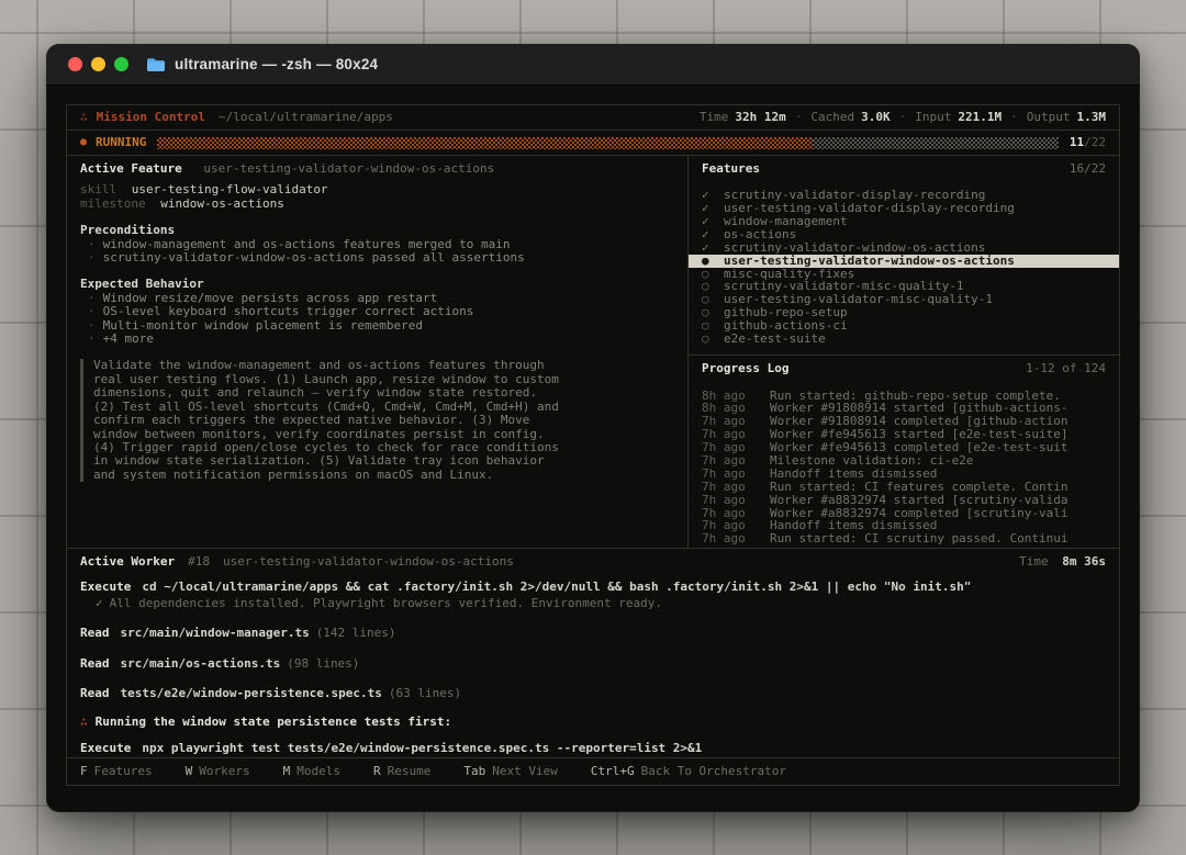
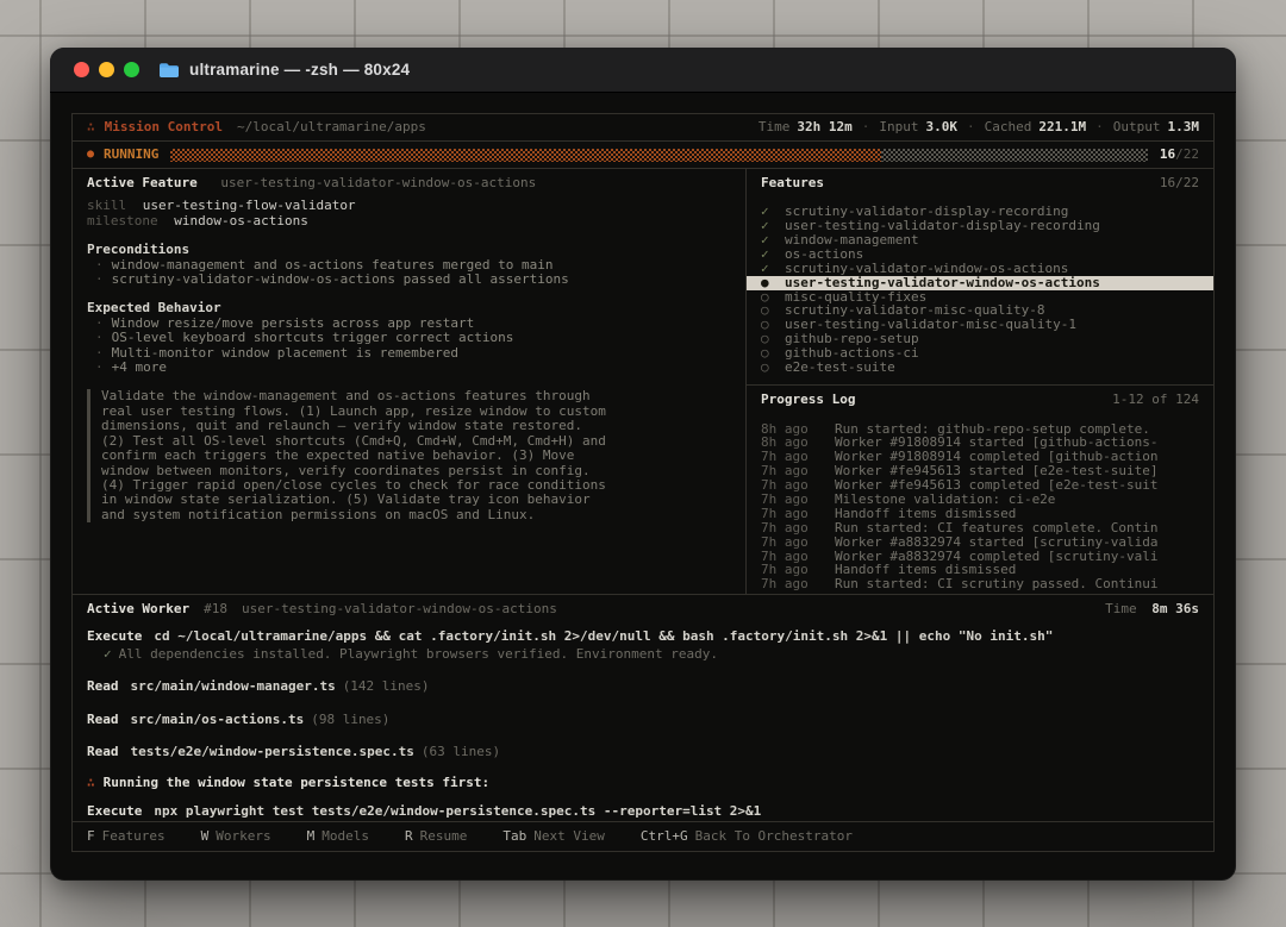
  ultramarine — -zsh — 80x24
  ∴
  Mission Control
  ~/local/ultramarine/apps
  Time
  32h 12m
  ·
- Cached
+ Input
  3.0K
  ·
- Input
+ Cached
  221.1M
  ·
  Output
  1.3M
  ●
  RUNNING
- 11
+ 16
  /22
  Active Feature user-testing-validator-window-os-actions
  skill user-testing-flow-validator
  milestone window-os-actions
  Preconditions
  · window-management and os-actions features merged to main
  · scrutiny-validator-window-os-actions passed all assertions
  Expected Behavior
  · Window resize/move persists across app restart
  · OS-level keyboard shortcuts trigger correct actions
  · Multi-monitor window placement is remembered
  · +4 more
  Validate the window-management and os-actions features through real user testing flows. (1) Launch app, resize window to custom dimensions, quit and relaunch — verify window state restored. (2) Test all OS-level shortcuts (Cmd+Q, Cmd+W, Cmd+M, Cmd+H) and confirm each triggers the expected native behavior. (3) Move window between monitors, verify coordinates persist in config. (4) Trigger rapid open/close cycles to check for race conditions in window state serialization. (5) Validate tray icon behavior and system notification permissions on macOS and Linux.
  Features
  16/22
  ✓
  scrutiny-validator-display-recording
  ✓
  user-testing-validator-display-recording
  ✓
  window-management
  ✓
  os-actions
  ✓
  scrutiny-validator-window-os-actions
  ●
  user-testing-validator-window-os-actions
  ○
  misc-quality-fixes
  ○
- scrutiny-validator-misc-quality-1
+ scrutiny-validator-misc-quality-8
  ○
  user-testing-validator-misc-quality-1
  ○
  github-repo-setup
  ○
  github-actions-ci
  ○
  e2e-test-suite
  Progress Log
  1-12 of 124
  8h ago
  Run started: github-repo-setup complete.
  8h ago
  Worker #91808914 started [github-actions-
  7h ago
  Worker #91808914 completed [github-action
  7h ago
  Worker #fe945613 started [e2e-test-suite]
  7h ago
  Worker #fe945613 completed [e2e-test-suit
  7h ago
  Milestone validation: ci-e2e
  7h ago
  Handoff items dismissed
  7h ago
  Run started: CI features complete. Contin
  7h ago
  Worker #a8832974 started [scrutiny-valida
  7h ago
  Worker #a8832974 completed [scrutiny-vali
  7h ago
  Handoff items dismissed
  7h ago
  Run started: CI scrutiny passed. Continui
  Active Worker
  #18
  user-testing-validator-window-os-actions
  Time 8m 36s
  Execute cd ~/local/ultramarine/apps && cat .factory/init.sh 2>/dev/null && bash .factory/init.sh 2>&1 || echo "No init.sh"
  ✓ All dependencies installed. Playwright browsers verified. Environment ready.
  Read src/main/window-manager.ts (142 lines)
  Read src/main/os-actions.ts (98 lines)
  Read tests/e2e/window-persistence.spec.ts (63 lines)
  ∴ Running the window state persistence tests first:
  Execute npx playwright test tests/e2e/window-persistence.spec.ts --reporter=list 2>&1
  F Features
  W Workers
  M Models
  R Resume
  Tab Next View
  Ctrl+G Back To Orchestrator
